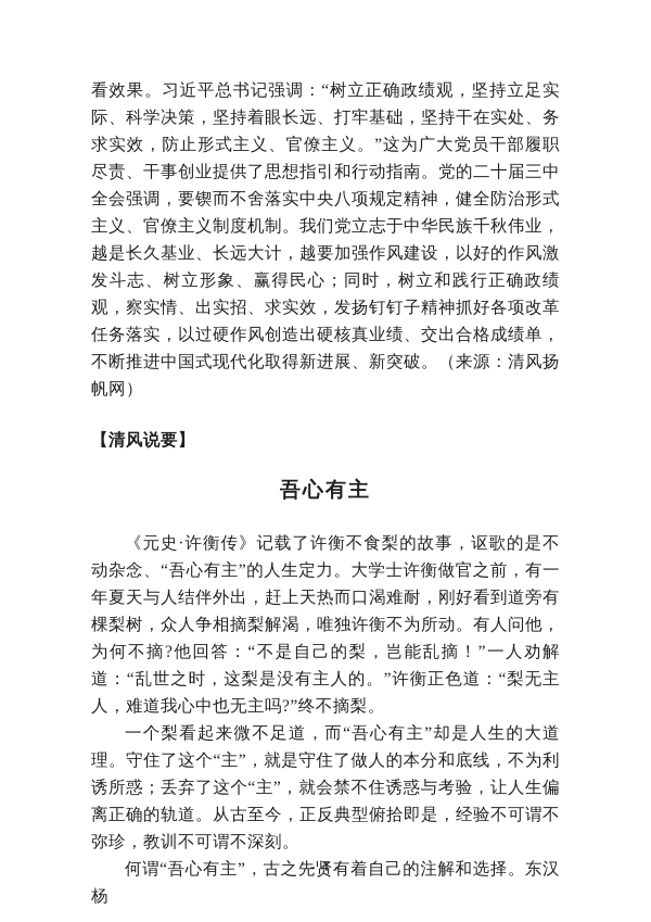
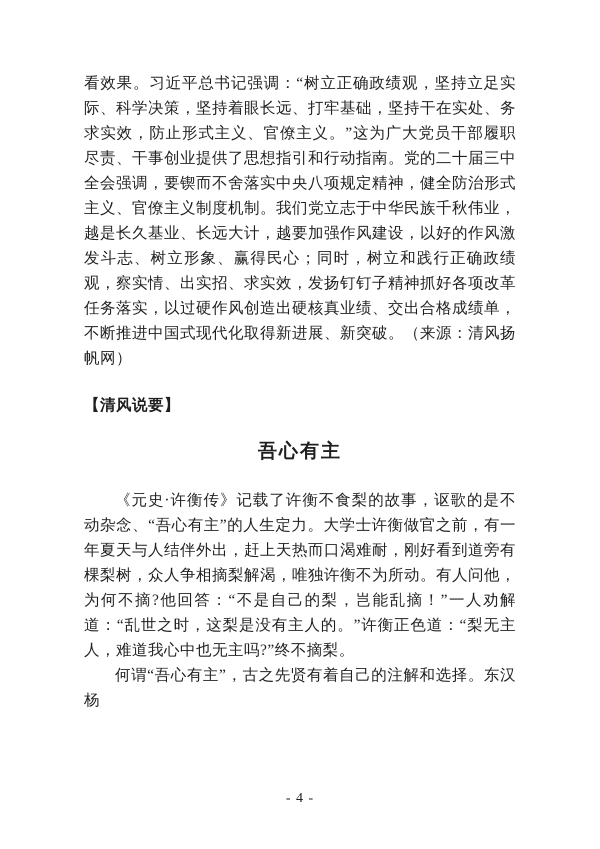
  看效果。习近平总书记强调：“树立正确政绩观，坚持立足实际、科学决策，坚持着眼长远、打牢基础，坚持干在实处、务求实效，防止形式主义、官僚主义。”这为广大党员干部履职尽责、干事创业提供了思想指引和行动指南。党的二十届三中全会强调，要锲而不舍落实中央八项规定精神，健全防治形式主义、官僚主义制度机制。我们党立志于中华民族千秋伟业，越是长久基业、长远大计，越要加强作风建设，以好的作风激发斗志、树立形象、赢得民心；同时，树立和践行正确政绩观，察实情、出实招、求实效，发扬钉钉子精神抓好各项改革任务落实，以过硬作风创造出硬核真业绩、交出合格成绩单，不断推进中国式现代化取得新进展、新突破。（来源：清风扬帆网）
  【清风说要】
  吾心有主
  《元史·许衡传》记载了许衡不食梨的故事，讴歌的是不动杂念、“吾心有主”的人生定力。大学士许衡做官之前，有一年夏天与人结伴外出，赶上天热而口渴难耐，刚好看到道旁有棵梨树，众人争相摘梨解渴，唯独许衡不为所动。有人问他，为何不摘?他回答：“不是自己的梨，岂能乱摘！”一人劝解道：“乱世之时，这梨是没有主人的。”许衡正色道：“梨无主人，难道我心中也无主吗?”终不摘梨。
- 一个梨看起来微不足道，而“吾心有主”却是人生的大道理。守住了这个“主”，就是守住了做人的本分和底线，不为利诱所惑；丢弃了这个“主”，就会禁不住诱惑与考验，让人生偏离正确的轨道。从古至今，正反典型俯拾即是，经验不可谓不弥珍，教训不可谓不深刻。
  何谓“吾心有主”，古之先贤有着自己的注解和选择。东汉杨
  - 4 -
